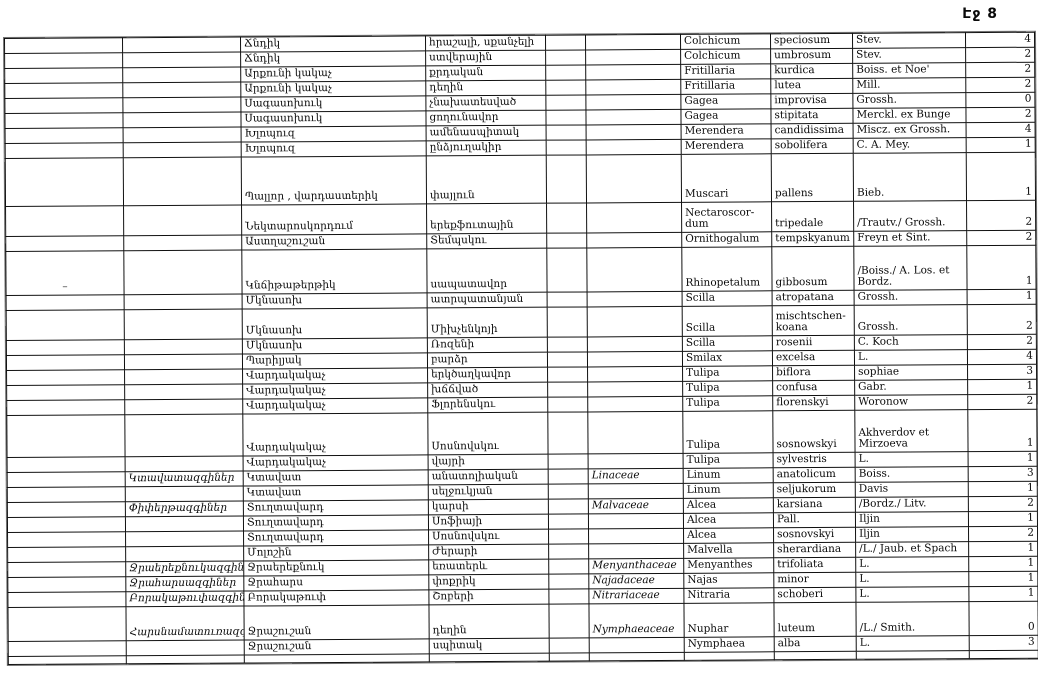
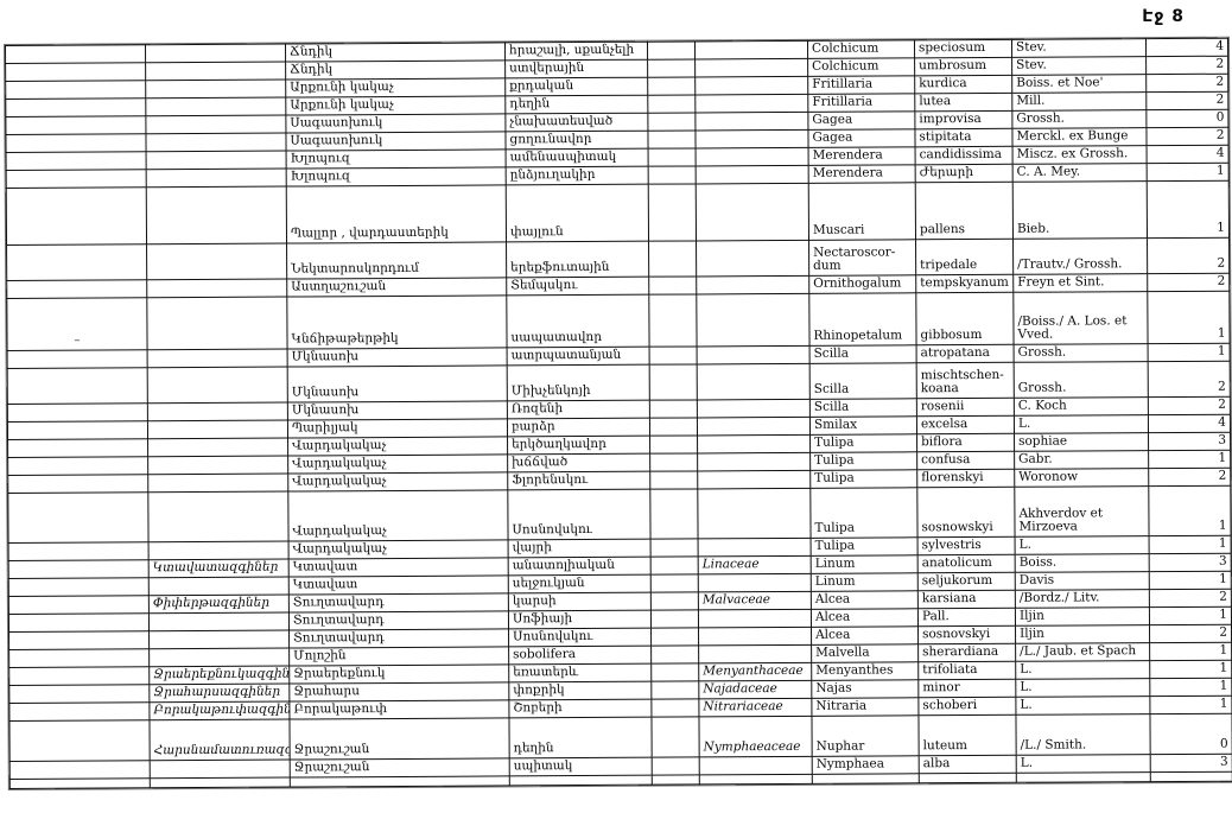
  Էջ 8
  		Ճնդիկ	հրաշալի, սքանչելի			Colchicum	speciosum	Stev.	4
  		Ճնդիկ	ստվերային			Colchicum	umbrosum	Stev.	2
  		Արքունի կակաչ	քրդական			Fritillaria	kurdica	Boiss. et Noe'	2
  		Արքունի կակաչ	դեղին			Fritillaria	lutea	Mill.	2
  		Սագասոխուկ	չնախատեսված			Gagea	improvisa	Grossh.	0
  		Սագասոխուկ	ցողունավոր			Gagea	stipitata	Merckl. ex Bunge	2
  		Խլոպուզ	ամենասպիտակ			Merendera	candidissima	Miscz. ex Grossh.	4
- 		Խլոպուզ	ընձյուղակիր			Merendera	sobolifera	C. A. Mey.	1
+ 		Խլոպուզ	ընձյուղակիր			Merendera	Ժերարի	C. A. Mey.	1
  		Պալլոր , վարդաստերիկ	փայլուն			Muscari	pallens	Bieb.	1
  		Նեկտարոսկորդում	երեքֆուտային			Nectaroscor- dum	tripedale	/Trautv./ Grossh.	2
  		Աստղաշուշան	Տեմպսկու			Ornithogalum	tempskyanum	Freyn et Sint.	2
- –		Կնճիթաթերթիկ	սապատավոր			Rhinopetalum	gibbosum	/Boiss./ A. Los. et Bordz.	1
+ –		Կնճիթաթերթիկ	սապատավոր			Rhinopetalum	gibbosum	/Boiss./ A. Los. et Vved.	1
  		Մկնասոխ	ատրպատանյան			Scilla	atropatana	Grossh.	1
  		Մկնասոխ	Միխչենկոյի			Scilla	mischtschen- koana	Grossh.	2
  		Մկնասոխ	Ռոզենի			Scilla	rosenii	C. Koch	2
  		Պարիլյակ	բարձր			Smilax	excelsa	L.	4
  		Վարդակակաչ	երկծաղկավոր			Tulipa	biflora	sophiae	3
  		Վարդակակաչ	խճճված			Tulipa	confusa	Gabr.	1
  		Վարդակակաչ	Ֆլորենսկու			Tulipa	florenskyi	Woronow	2
  		Վարդակակաչ	Սոսնովսկու			Tulipa	sosnowskyi	Akhverdov et Mirzoeva	1
  		Վարդակակաչ	վայրի			Tulipa	sylvestris	L.	1
  	Կտավատազգիներ	Կտավատ	անատոլիական		Linaceae	Linum	anatolicum	Boiss.	3
  		Կտավատ	սելջուկյան			Linum	seljukorum	Davis	1
  	Փիփերթազգիներ	Տուղտավարդ	կարսի		Malvaceae	Alcea	karsiana	/Bordz./ Litv.	2
  		Տուղտավարդ	Սոֆիայի			Alcea	Pall.	Iljin	1
  		Տուղտավարդ	Սոսնովսկու			Alcea	sosnovskyi	Iljin	2
- 		Մոլոշին	Ժերարի			Malvella	sherardiana	/L./ Jaub. et Spach	1
+ 		Մոլոշին	sobolifera			Malvella	sherardiana	/L./ Jaub. et Spach	1
  	Ջրաերեքնուկազգին	Ջրաերեքնուկ	եռատերև		Menyanthaceae	Menyanthes	trifoliata	L.	1
  	Ջրահարսազգիներ	Ջրահարս	փոքրիկ		Najadaceae	Najas	minor	L.	1
  	Բորակաթուփազգին	Բորակաթուփ	Շոբերի		Nitrariaceae	Nitraria	schoberi	L.	1
  	Հարսնամատուռազգ	Ջրաշուշան	դեղին		Nymphaeaceae	Nuphar	luteum	/L./ Smith.	0
  		Ջրաշուշան	սպիտակ			Nymphaea	alba	L.	3
